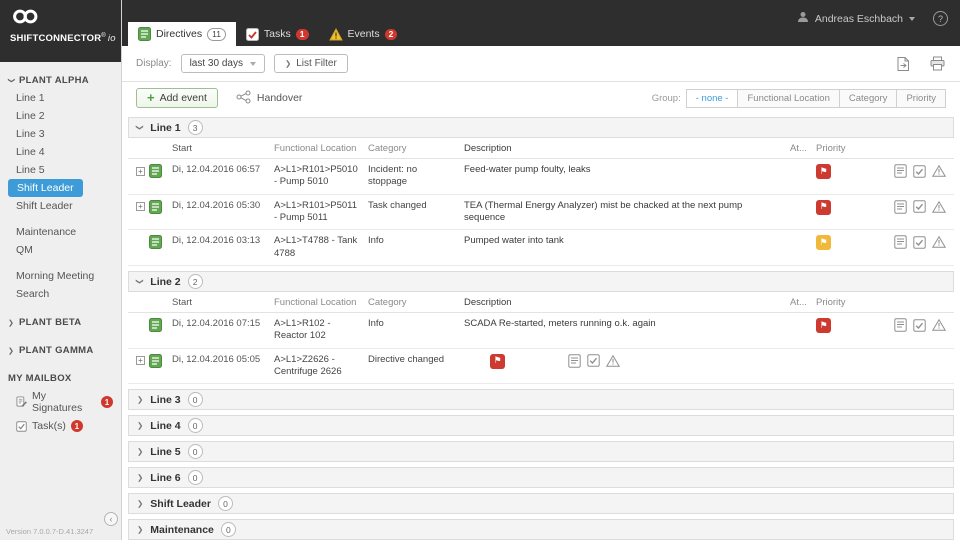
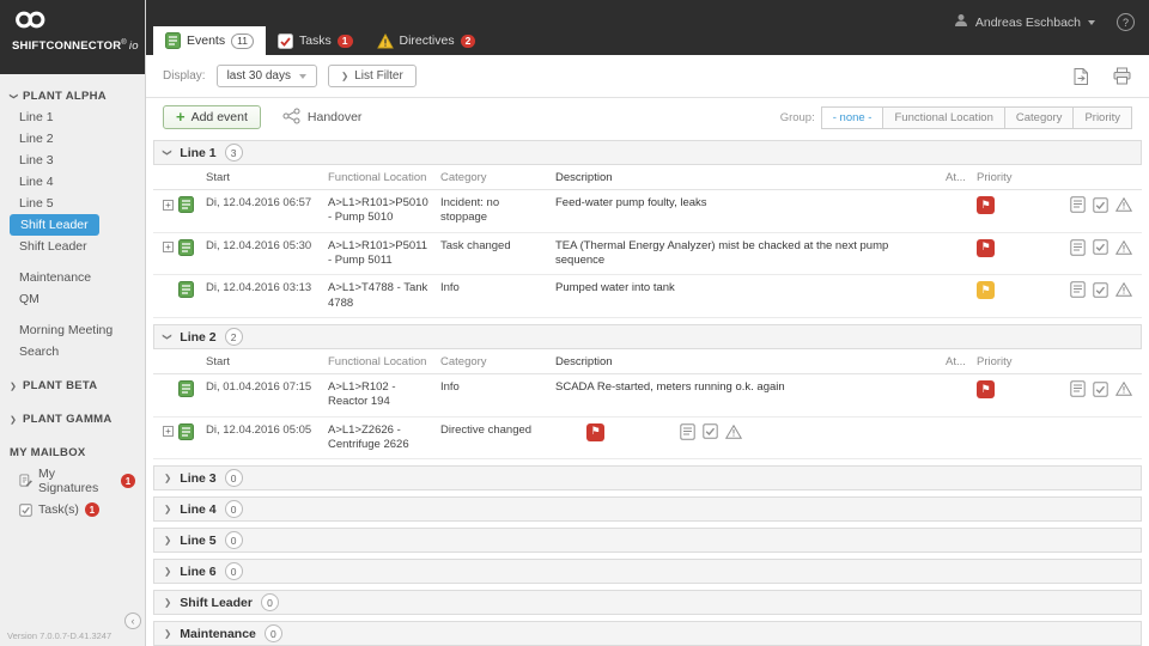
  SHIFTCONNECTOR io
  PLANT ALPHA
  Line 1
  Line 2
  Line 3
  Line 4
  Line 5
  Shift Leader
  Shift Leader
  Maintenance
  QM
  Morning Meeting
  Search
  PLANT BETA
  PLANT GAMMA
  MY MAILBOX
  My Signatures
  1
  Task(s)
  1
  Version 7.0.0.7-D.41.3247
  ‹
- Directives
+ Events
  11
  Tasks
  1
- Events
+ Directives
  2
  Andreas Eschbach
  ?
  Display:
  last 30 days
  List Filter
  +
  Add event
  Handover
  Group:
  - none -
  Functional Location
  Category
  Priority
  Line 1
  3
  Start
  Functional Location
  Category
  Description
  At...
  Priority
  Di, 12.04.2016 06:57
  A>L1>R101>P5010 - Pump 5010
  Incident: no stoppage
  Feed-water pump foulty, leaks
  Di, 12.04.2016 05:30
  A>L1>R101>P5011 - Pump 5011
  Task changed
  TEA (Thermal Energy Analyzer) mist be chacked at the next pump sequence
  Di, 12.04.2016 03:13
  A>L1>T4788 - Tank 4788
  Info
  Pumped water into tank
  Line 2
  2
  Start
  Functional Location
  Category
  Description
  At...
  Priority
- Di, 12.04.2016 07:15
+ Di, 01.04.2016 07:15
- A>L1>R102 - Reactor 102
+ A>L1>R102 - Reactor 194
  Info
  SCADA Re-started, meters running o.k. again
  Di, 12.04.2016 05:05
  A>L1>Z2626 - Centrifuge 2626
  Directive changed
  Line 3
  0
  Line 4
  0
  Line 5
  0
  Line 6
  0
  Shift Leader
  0
  Maintenance
  0
